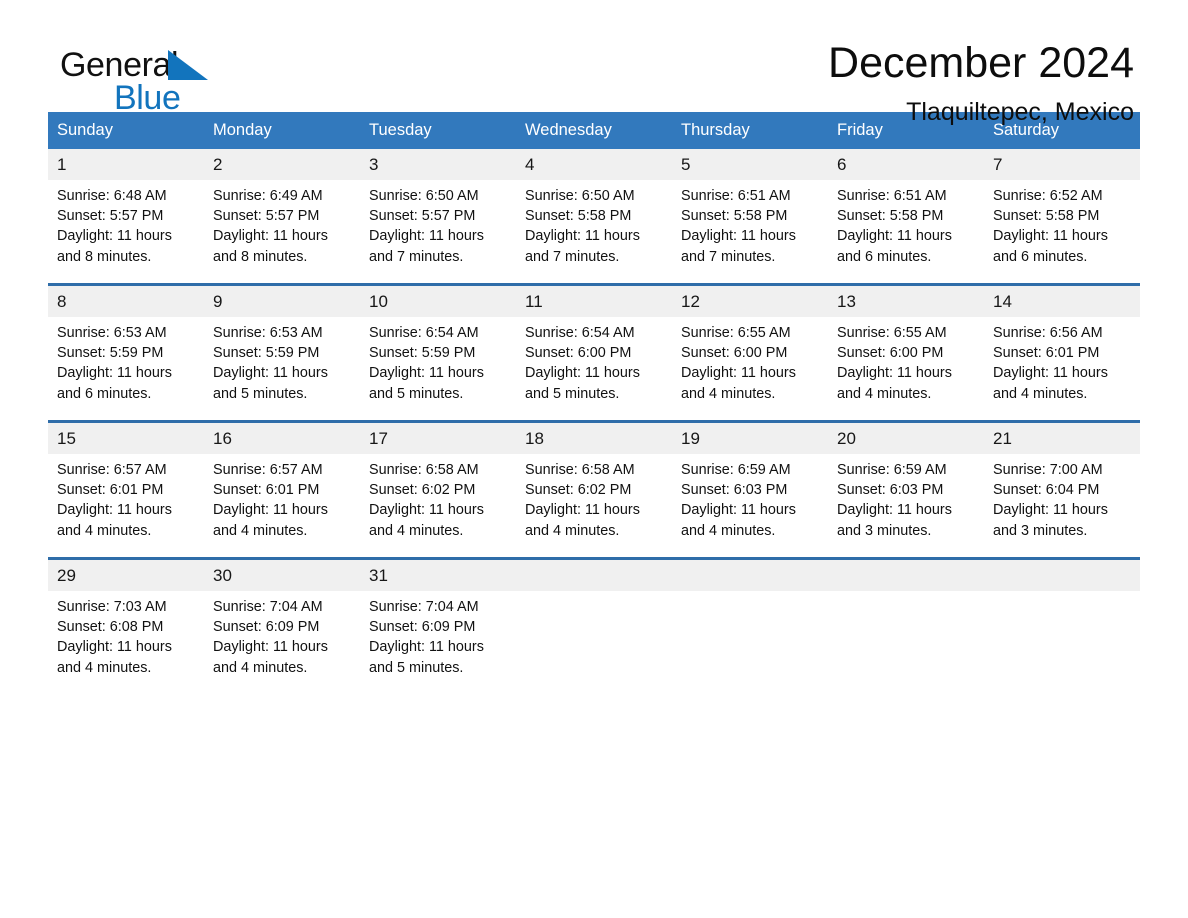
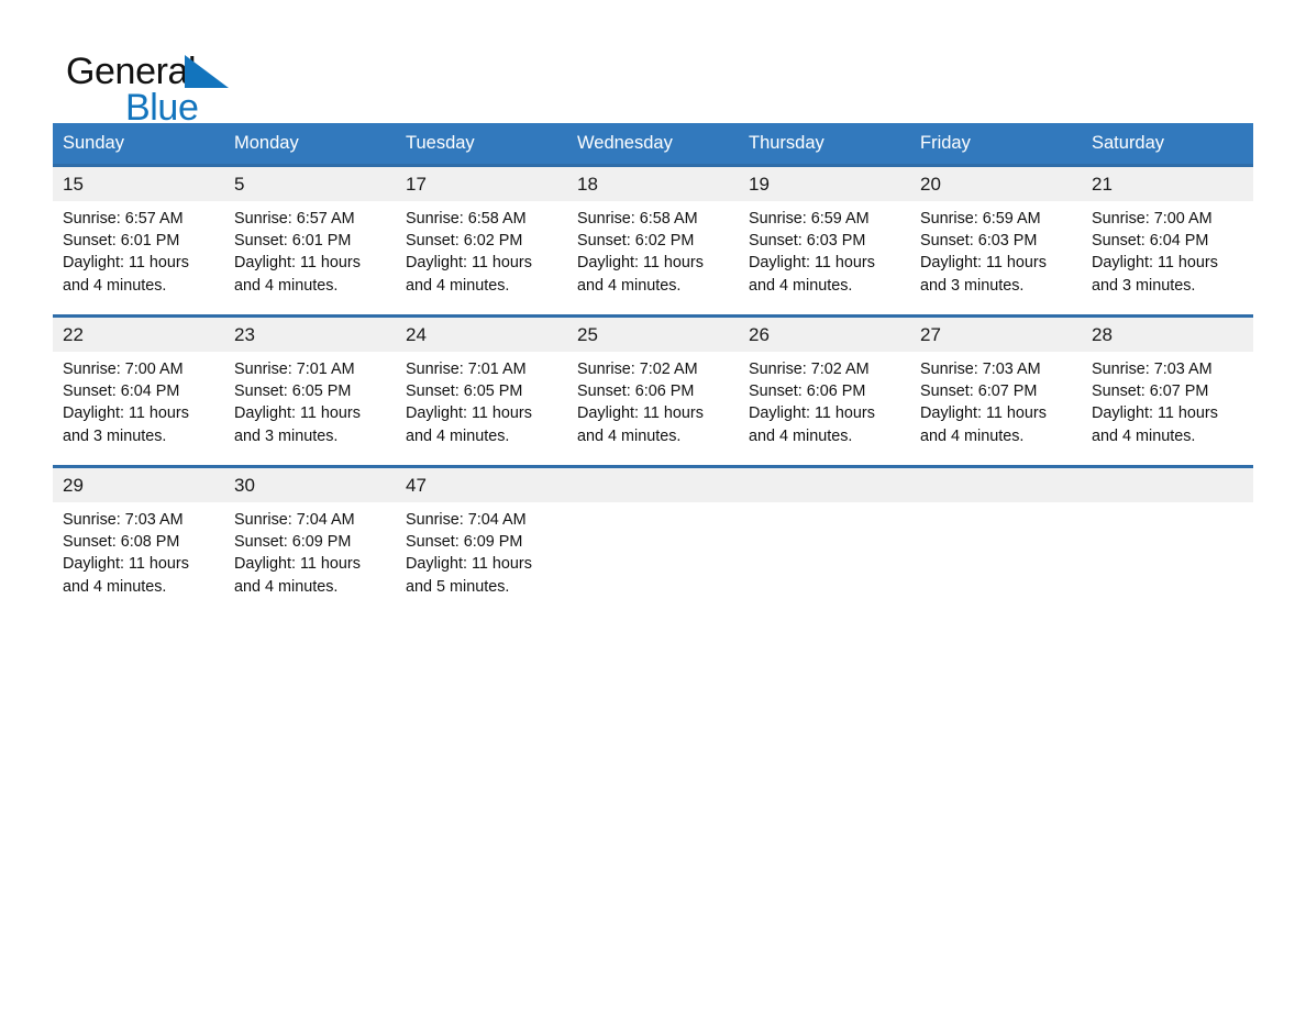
  Genera
  Blue
- December 2024
- Tlaquiltepec, Mexico
  Sunday	Monday	Tuesday	Wednesday	Thursday	Friday	Saturday
- 1Sunrise: 6:48 AMSunset: 5:57 PMDaylight: 11 hours and 8 minutes.	2Sunrise: 6:49 AMSunset: 5:57 PMDaylight: 11 hours and 8 minutes.	3Sunrise: 6:50 AMSunset: 5:57 PMDaylight: 11 hours and 7 minutes.	4Sunrise: 6:50 AMSunset: 5:58 PMDaylight: 11 hours and 7 minutes.	5Sunrise: 6:51 AMSunset: 5:58 PMDaylight: 11 hours and 7 minutes.	6Sunrise: 6:51 AMSunset: 5:58 PMDaylight: 11 hours and 6 minutes.	7Sunrise: 6:52 AMSunset: 5:58 PMDaylight: 11 hours and 6 minutes.
- 8Sunrise: 6:53 AMSunset: 5:59 PMDaylight: 11 hours and 6 minutes.	9Sunrise: 6:53 AMSunset: 5:59 PMDaylight: 11 hours and 5 minutes.	10Sunrise: 6:54 AMSunset: 5:59 PMDaylight: 11 hours and 5 minutes.	11Sunrise: 6:54 AMSunset: 6:00 PMDaylight: 11 hours and 5 minutes.	12Sunrise: 6:55 AMSunset: 6:00 PMDaylight: 11 hours and 4 minutes.	13Sunrise: 6:55 AMSunset: 6:00 PMDaylight: 11 hours and 4 minutes.	14Sunrise: 6:56 AMSunset: 6:01 PMDaylight: 11 hours and 4 minutes.
- 15Sunrise: 6:57 AMSunset: 6:01 PMDaylight: 11 hours and 4 minutes.	16Sunrise: 6:57 AMSunset: 6:01 PMDaylight: 11 hours and 4 minutes.	17Sunrise: 6:58 AMSunset: 6:02 PMDaylight: 11 hours and 4 minutes.	18Sunrise: 6:58 AMSunset: 6:02 PMDaylight: 11 hours and 4 minutes.	19Sunrise: 6:59 AMSunset: 6:03 PMDaylight: 11 hours and 4 minutes.	20Sunrise: 6:59 AMSunset: 6:03 PMDaylight: 11 hours and 3 minutes.	21Sunrise: 7:00 AMSunset: 6:04 PMDaylight: 11 hours and 3 minutes.
+ 15Sunrise: 6:57 AMSunset: 6:01 PMDaylight: 11 hours and 4 minutes.	5Sunrise: 6:57 AMSunset: 6:01 PMDaylight: 11 hours and 4 minutes.	17Sunrise: 6:58 AMSunset: 6:02 PMDaylight: 11 hours and 4 minutes.	18Sunrise: 6:58 AMSunset: 6:02 PMDaylight: 11 hours and 4 minutes.	19Sunrise: 6:59 AMSunset: 6:03 PMDaylight: 11 hours and 4 minutes.	20Sunrise: 6:59 AMSunset: 6:03 PMDaylight: 11 hours and 3 minutes.	21Sunrise: 7:00 AMSunset: 6:04 PMDaylight: 11 hours and 3 minutes.
+ 22Sunrise: 7:00 AMSunset: 6:04 PMDaylight: 11 hours and 3 minutes.	23Sunrise: 7:01 AMSunset: 6:05 PMDaylight: 11 hours and 3 minutes.	24Sunrise: 7:01 AMSunset: 6:05 PMDaylight: 11 hours and 4 minutes.	25Sunrise: 7:02 AMSunset: 6:06 PMDaylight: 11 hours and 4 minutes.	26Sunrise: 7:02 AMSunset: 6:06 PMDaylight: 11 hours and 4 minutes.	27Sunrise: 7:03 AMSunset: 6:07 PMDaylight: 11 hours and 4 minutes.	28Sunrise: 7:03 AMSunset: 6:07 PMDaylight: 11 hours and 4 minutes.
- 29Sunrise: 7:03 AMSunset: 6:08 PMDaylight: 11 hours and 4 minutes.	30Sunrise: 7:04 AMSunset: 6:09 PMDaylight: 11 hours and 4 minutes.	31Sunrise: 7:04 AMSunset: 6:09 PMDaylight: 11 hours and 5 minutes.
+ 29Sunrise: 7:03 AMSunset: 6:08 PMDaylight: 11 hours and 4 minutes.	30Sunrise: 7:04 AMSunset: 6:09 PMDaylight: 11 hours and 4 minutes.	47Sunrise: 7:04 AMSunset: 6:09 PMDaylight: 11 hours and 5 minutes.
